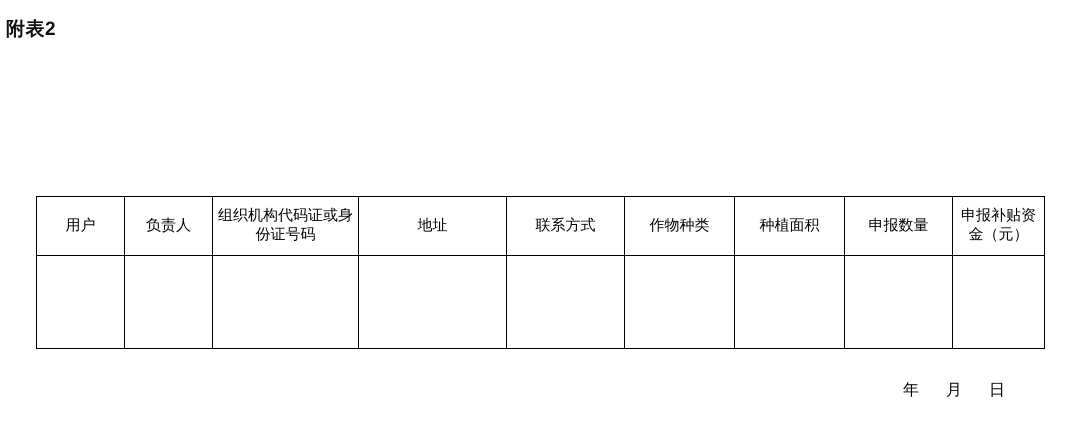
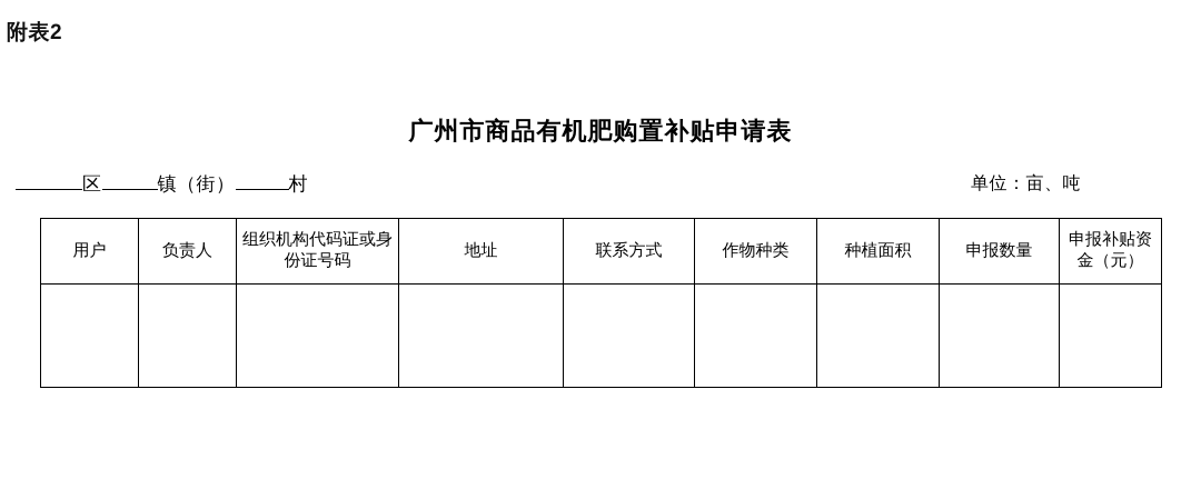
  附表2
+ 广州市商品有机肥购置补贴申请表
+ 区 镇（街） 村
+ 单位：亩、吨
  用户	负责人	组织机构代码证或身份证号码	地址	联系方式	作物种类	种植面积	申报数量	申报补贴资金（元）
- 年 月 日
